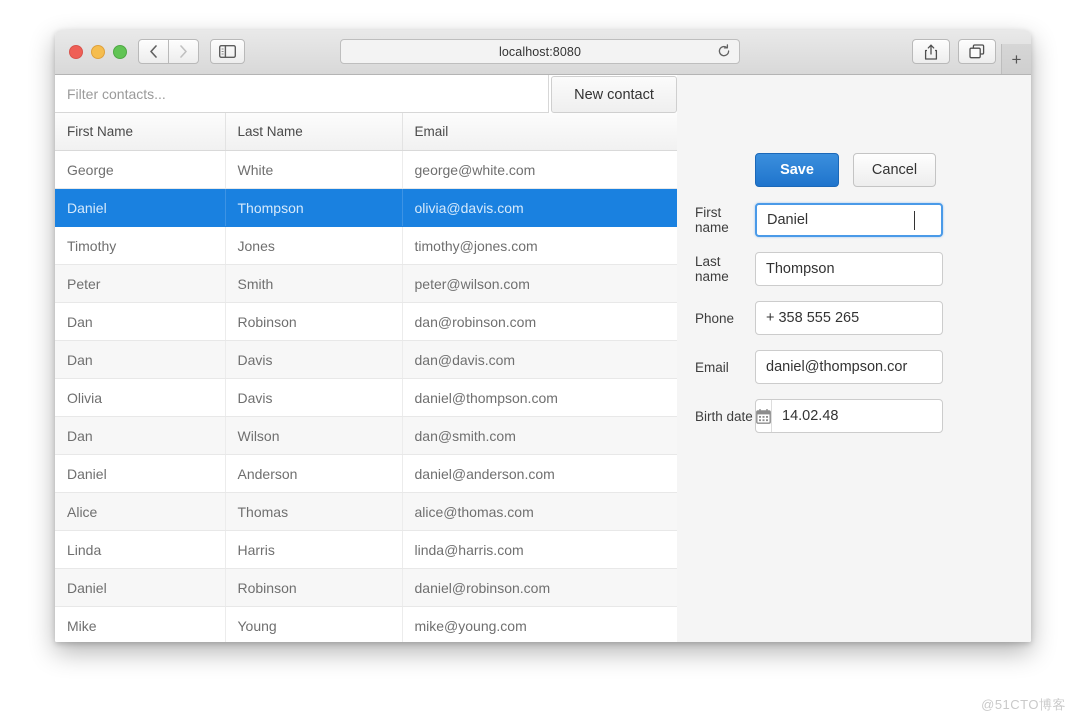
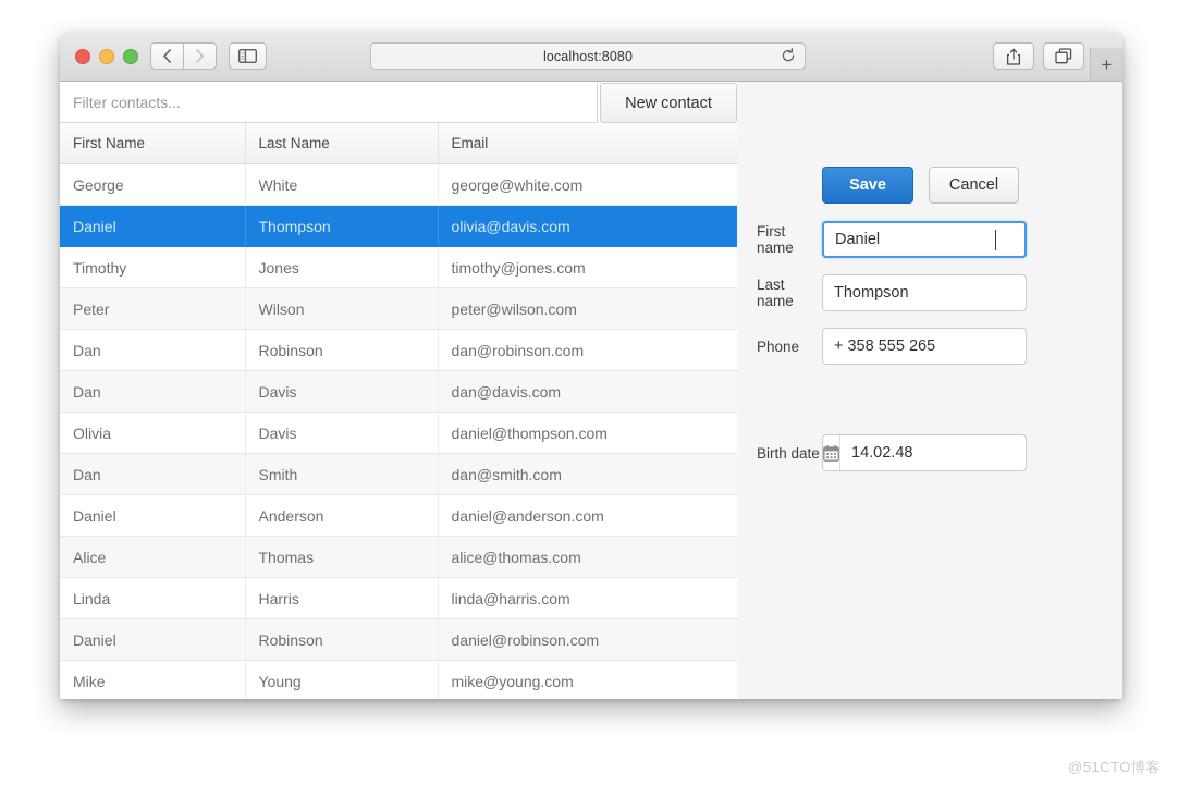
  localhost:8080
  +
  Filter contacts...
  New contact
  First Name	Last Name	Email
  George	White	george@white.com
  Daniel	Thompson	olivia@davis.com
  Timothy	Jones	timothy@jones.com
- Peter	Smith	peter@wilson.com
+ Peter	Wilson	peter@wilson.com
  Dan	Robinson	dan@robinson.com
  Dan	Davis	dan@davis.com
  Olivia	Davis	daniel@thompson.com
- Dan	Wilson	dan@smith.com
+ Dan	Smith	dan@smith.com
  Daniel	Anderson	daniel@anderson.com
  Alice	Thomas	alice@thomas.com
  Linda	Harris	linda@harris.com
  Daniel	Robinson	daniel@robinson.com
  Mike	Young	mike@young.com
  Save
  Cancel
  First name
  Daniel
  Last name
  Thompson
  Phone
  + 358 555 265
- Email
- daniel@thompson.cor
  Birth date
  14.02.48
  @51CTO博客
